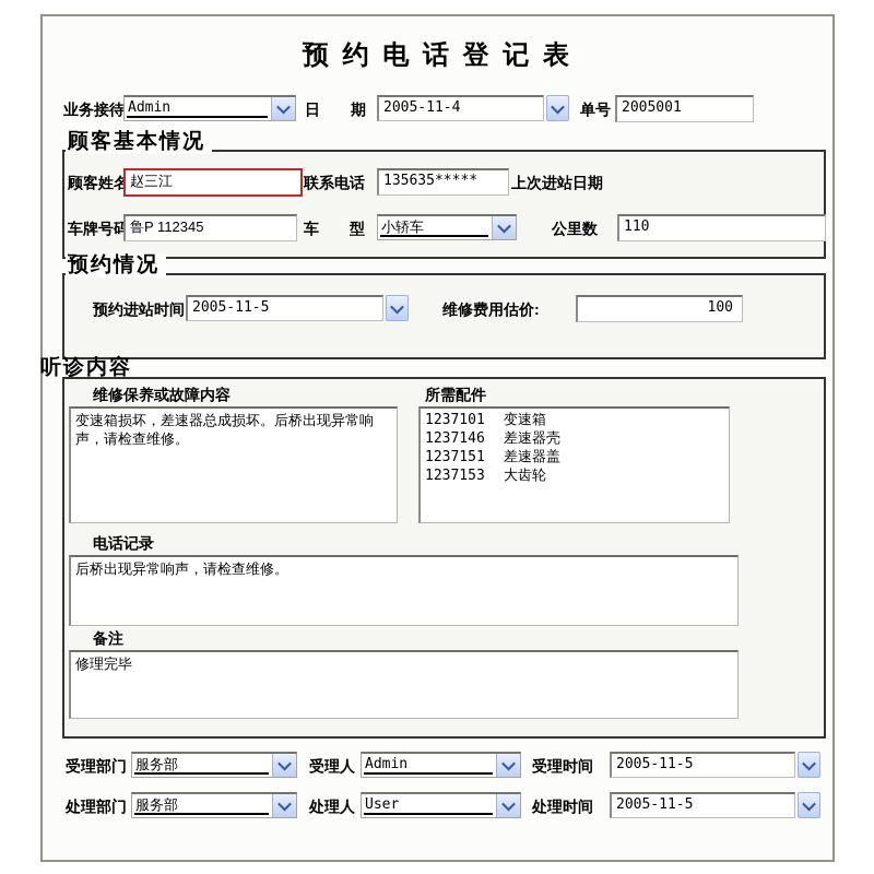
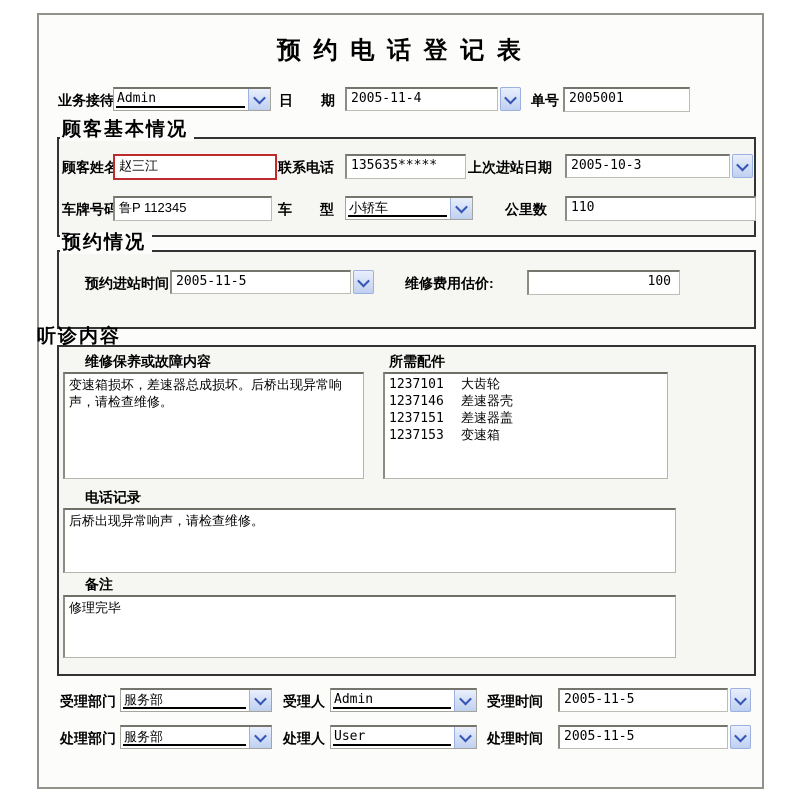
  预 约 电 话 登 记 表
  业务接待
  Admin
  日 期
  2005-11-4
  单号
  2005001
  顾客基本情况
  顾客姓名
  赵三江
  联系电话
  135635*****
  上次进站日期
+ 2005-10-3
  车牌号码
  鲁P 112345
  车 型
  小轿车
  公里数
  110
  预约情况
  预约进站时间
  2005-11-5
  维修费用估价:
  100
  听诊内容
  维修保养或故障内容
  变速箱损坏，差速器总成损坏。后桥出现异常响声，请检查维修。
  所需配件
  1237101
- 变速箱
+ 大齿轮
  1237146
  差速器壳
  1237151
  差速器盖
  1237153
- 大齿轮
+ 变速箱
  电话记录
  后桥出现异常响声，请检查维修。
  备注
  修理完毕
  受理部门
  服务部
  受理人
  Admin
  受理时间
  2005-11-5
  处理部门
  服务部
  处理人
  User
  处理时间
  2005-11-5
